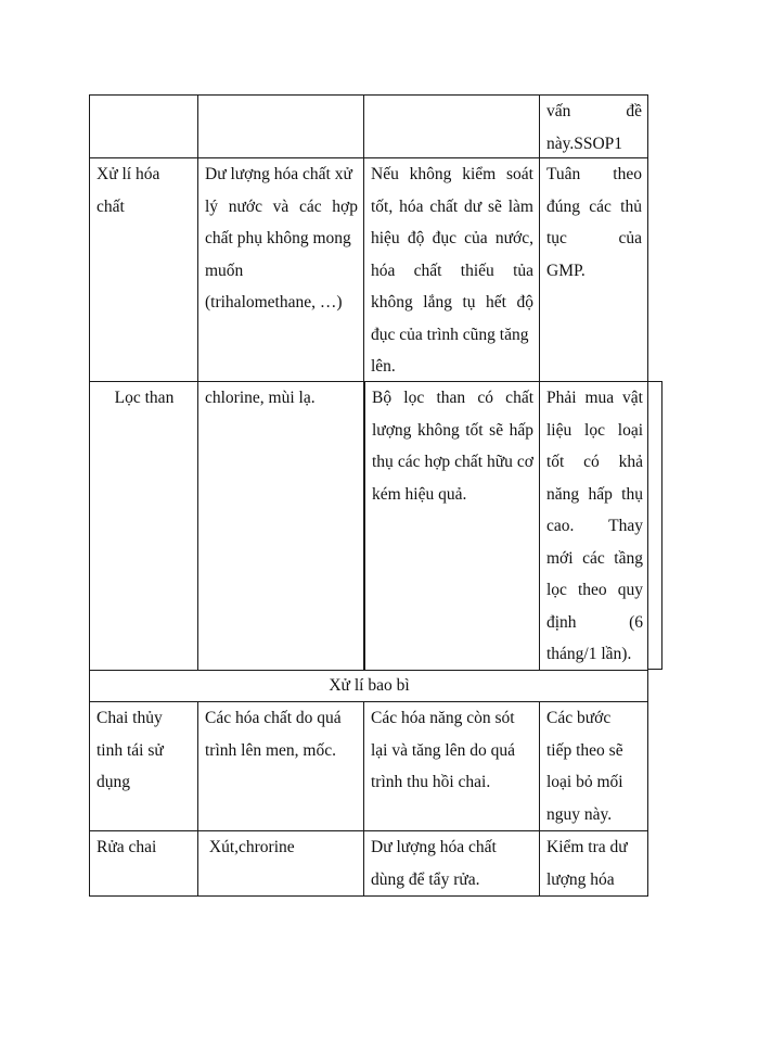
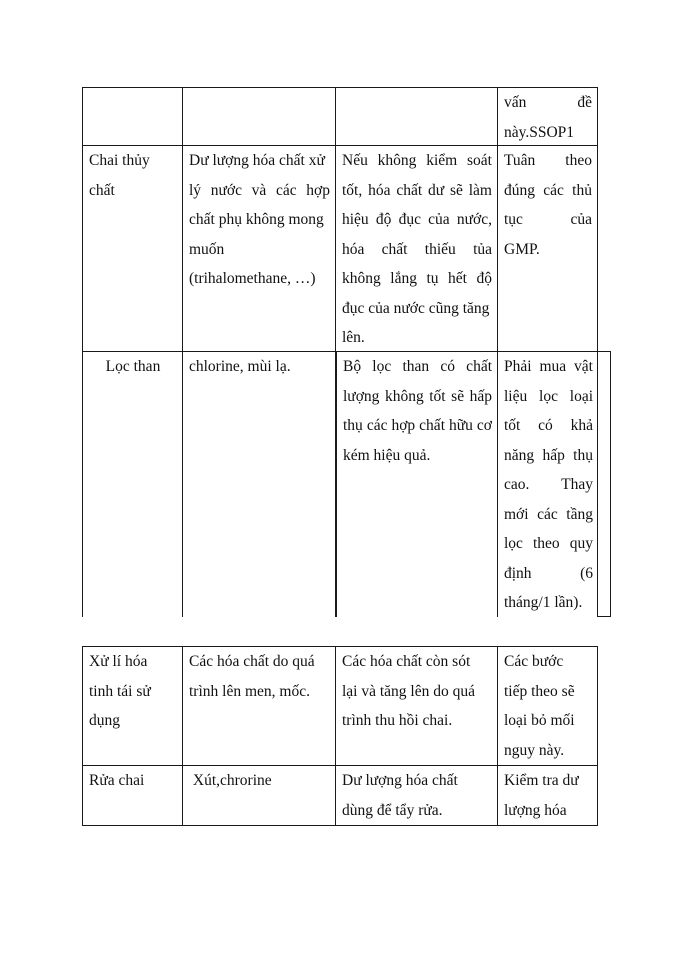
  vấn
  đề
  này.SSOP1
- Xử lí hóa
+ Chai thủy
  chất
  Dư lượng hóa chất xử
  lý nước và các hợp
  chất phụ không mong
  muốn
  (trihalomethane, …)
  Nếu không kiểm soát
  tốt, hóa chất dư sẽ làm
  hiệu độ đục của nước,
  hóa chất thiếu tủa
  không lắng tụ hết độ
- đục của trình cũng tăng
+ đục của nước cũng tăng
  lên.
  Tuân theo
  đúng các thủ
  tục của
  GMP.
  Lọc than
  chlorine, mùi lạ.
  Bộ lọc than có chất
  lượng không tốt sẽ hấp
  thụ các hợp chất hữu cơ
  kém hiệu quả.
  Phải mua vật
  liệu lọc loại
  tốt có khả
  năng hấp thụ
  cao. Thay
  mới các tầng
  lọc theo quy
  định (6
  tháng/1 lần).
- Xử lí bao bì
- Chai thủy
+ Xử lí hóa
  tinh tái sử
  dụng
  Các hóa chất do quá
  trình lên men, mốc.
- Các hóa năng còn sót
+ Các hóa chất còn sót
  lại và tăng lên do quá
  trình thu hồi chai.
  Các bước
  tiếp theo sẽ
  loại bỏ mối
  nguy này.
  Rửa chai
  Xút,chrorine
  Dư lượng hóa chất
  dùng để tẩy rửa.
  Kiểm tra dư
  lượng hóa
